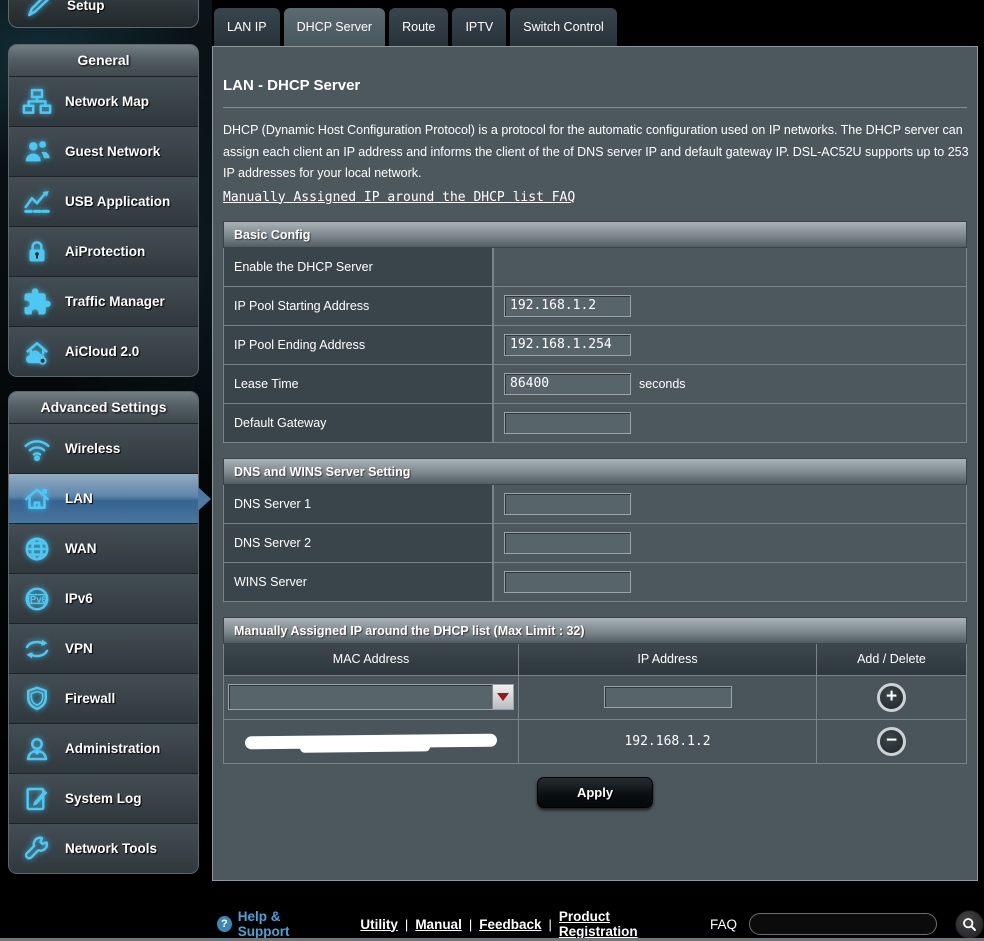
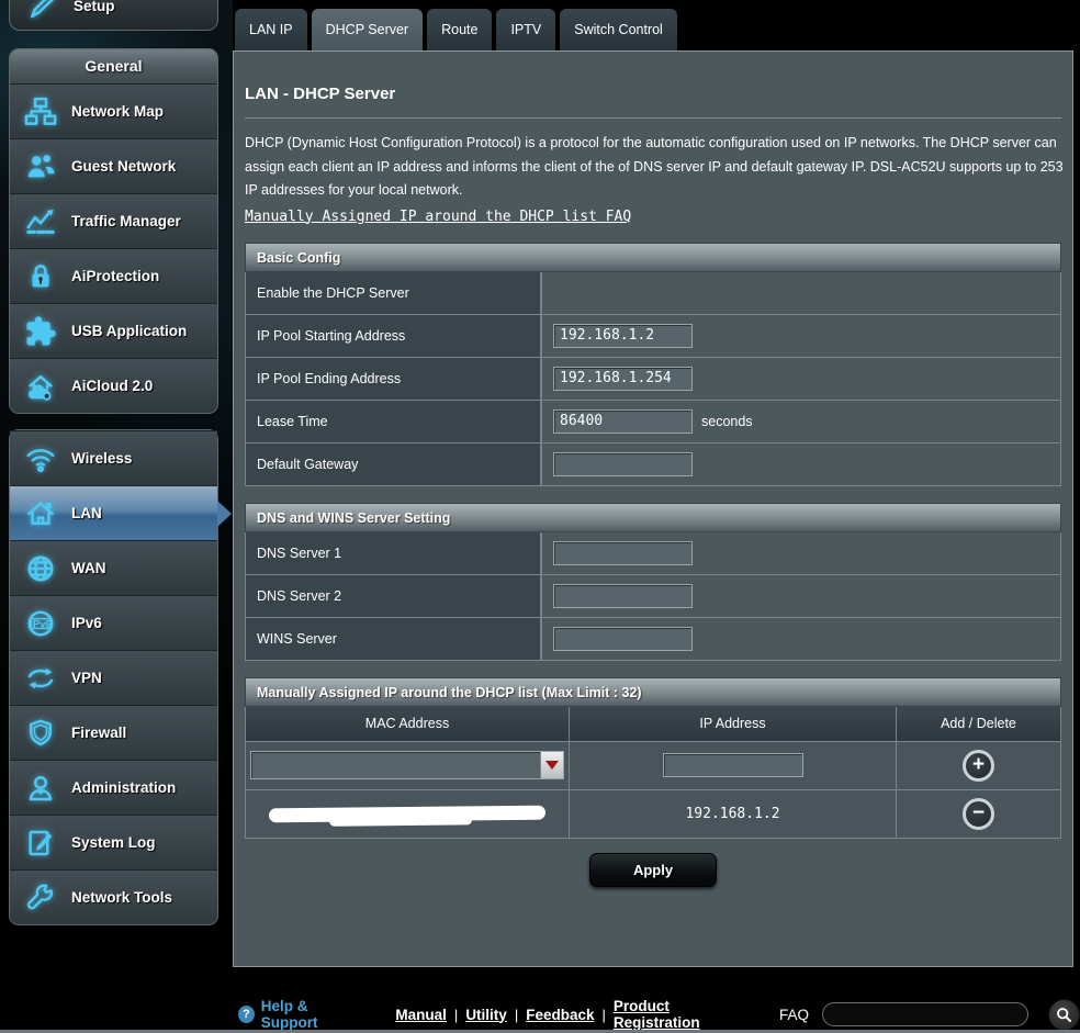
  Setup
  General
  Network Map
  Guest Network
- USB Application
+ Traffic Manager
  AiProtection
- Traffic Manager
+ USB Application
  AiCloud 2.0
- Advanced Settings
  Wireless
  LAN
  WAN
  IPv6
  IPv6
  VPN
  Firewall
  Administration
  System Log
  Network Tools
  LAN IP
  DHCP Server
  Route
  IPTV
  Switch Control
  LAN - DHCP Server
  DHCP (Dynamic Host Configuration Protocol) is a protocol for the automatic configuration used on IP networks. The DHCP server can assign each client an IP address and informs the client of the of DNS server IP and default gateway IP. DSL-AC52U supports up to 253 IP addresses for your local network.
  Manually Assigned IP around the DHCP list FAQ
  Basic Config
  Enable the DHCP Server
  IP Pool Starting Address
  192.168.1.2
  IP Pool Ending Address
  192.168.1.254
  Lease Time
  86400
  seconds
  Default Gateway
  DNS and WINS Server Setting
  DNS Server 1
  DNS Server 2
  WINS Server
  Manually Assigned IP around the DHCP list (Max Limit : 32)
  MAC Address
  IP Address
  Add / Delete
  +
  192.168.1.2
  −
  Apply
  ?
  Help & Support
- Utility
+ Manual
  |
- Manual
+ Utility
  |
  Feedback
  |
  Product Registration
  FAQ
